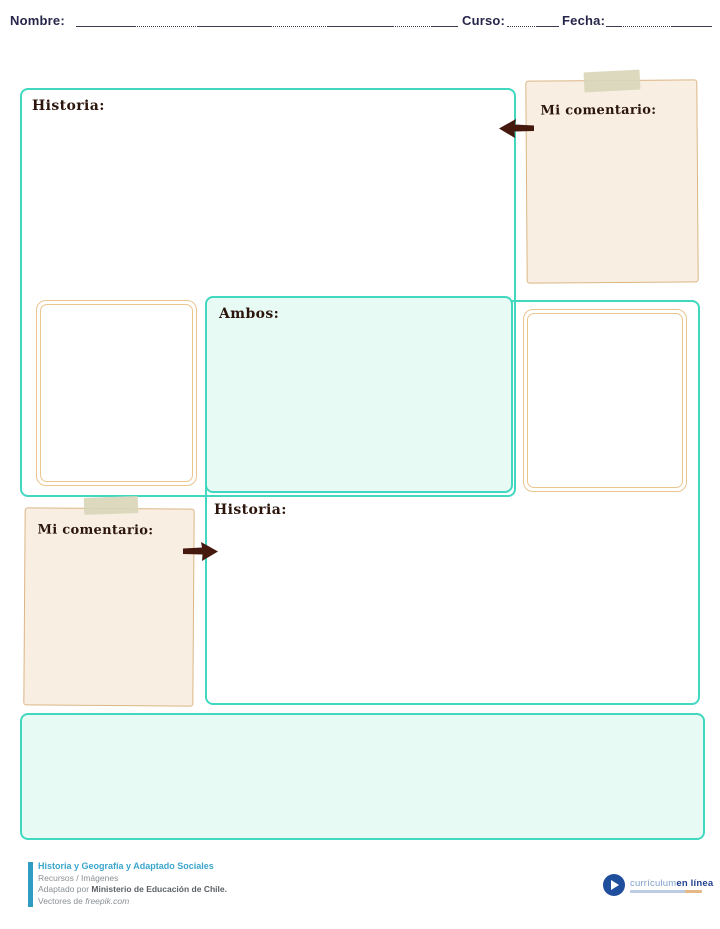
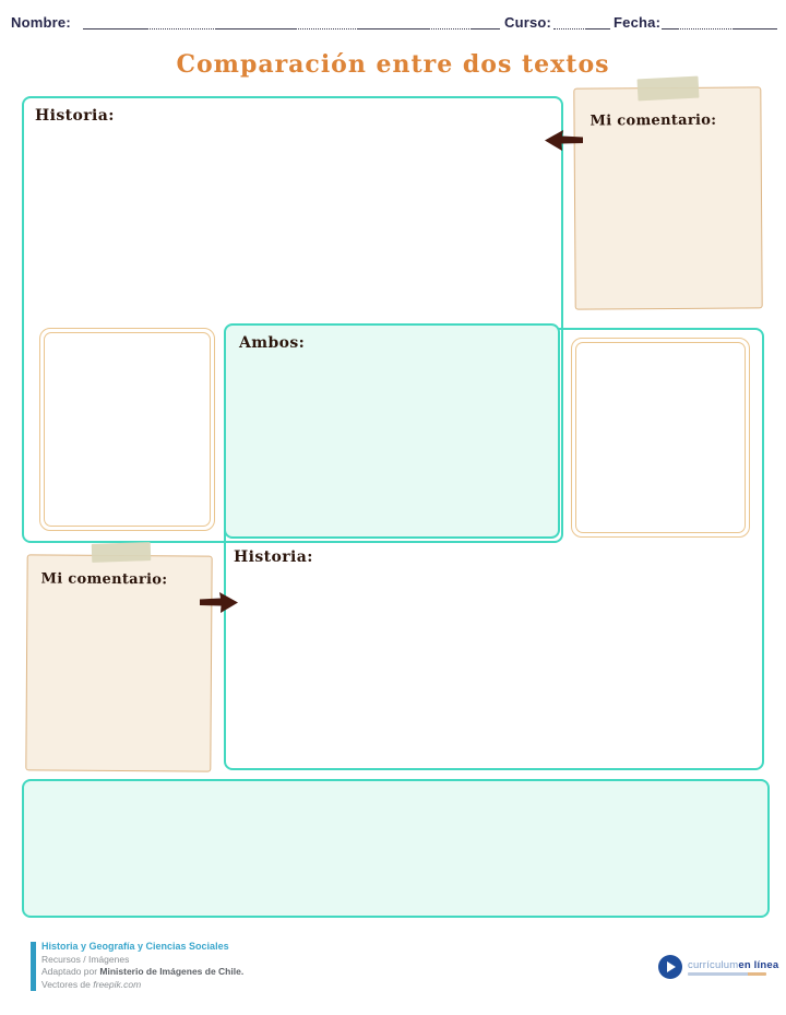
  Nombre:
  Curso:
  Fecha:
+ Comparación entre dos textos
  Historia:
  Ambos:
  Historia:
  Mi comentario:
  Mi comentario:
- Historia y Geografía y Adaptado Sociales
+ Historia y Geografía y Ciencias Sociales
  Recursos / Imágenes
- Adaptado por Ministerio de Educación de Chile.
+ Adaptado por Ministerio de Imágenes de Chile.
  Vectores de freepik.com
  currículumen línea
